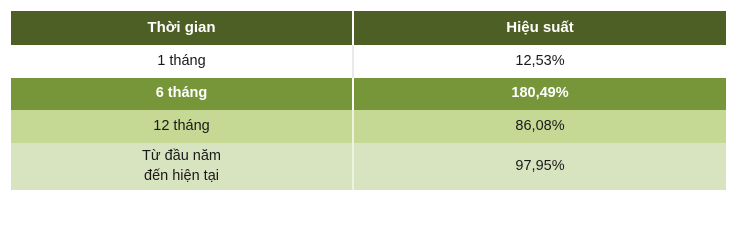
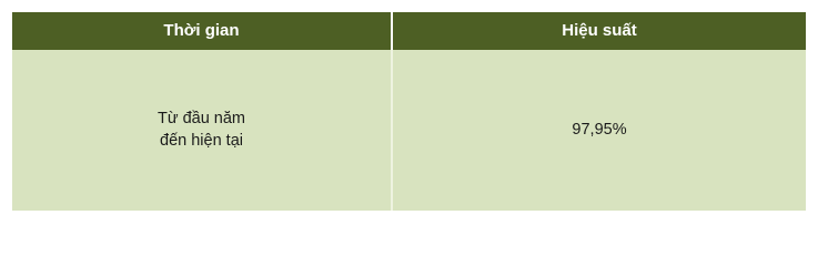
  Thời gian	Hiệu suất
- 1 tháng	12,53%
- 6 tháng	180,49%
- 12 tháng	86,08%
  Từ đầu năm đến hiện tại	97,95%
